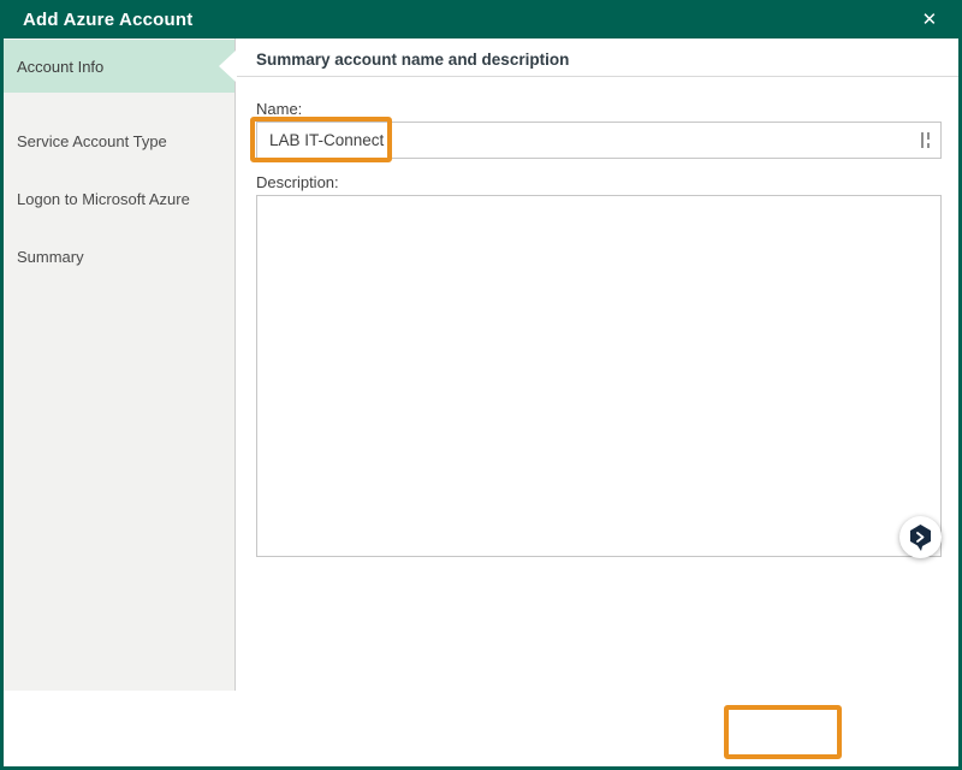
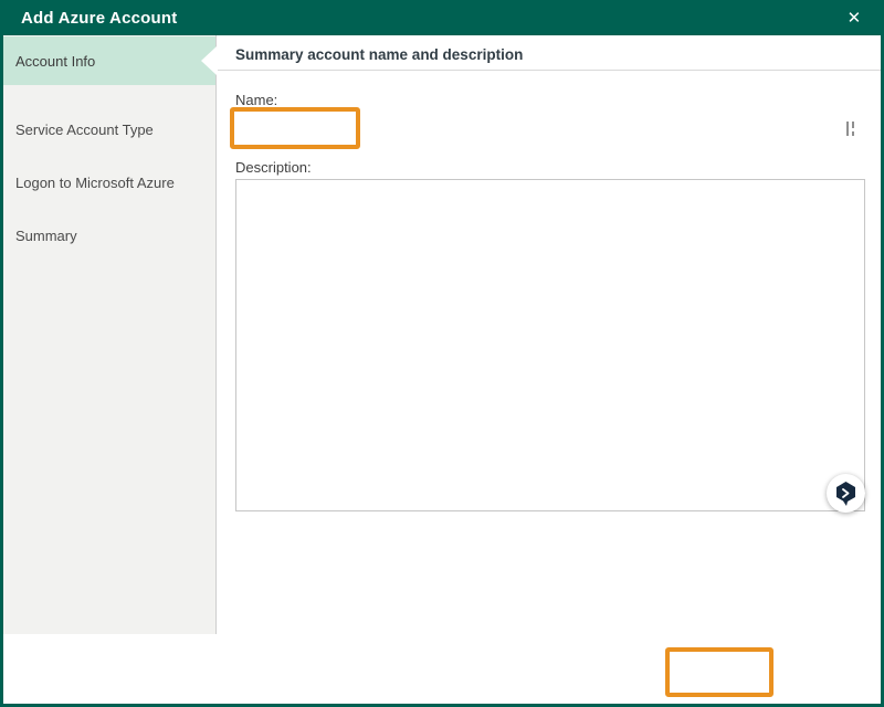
  Add Azure Account
  ✕
  Account Info
  Service Account Type
  Logon to Microsoft Azure
  Summary
  Summary account name and description
  Name:
- LAB IT-Connect
  Description:
